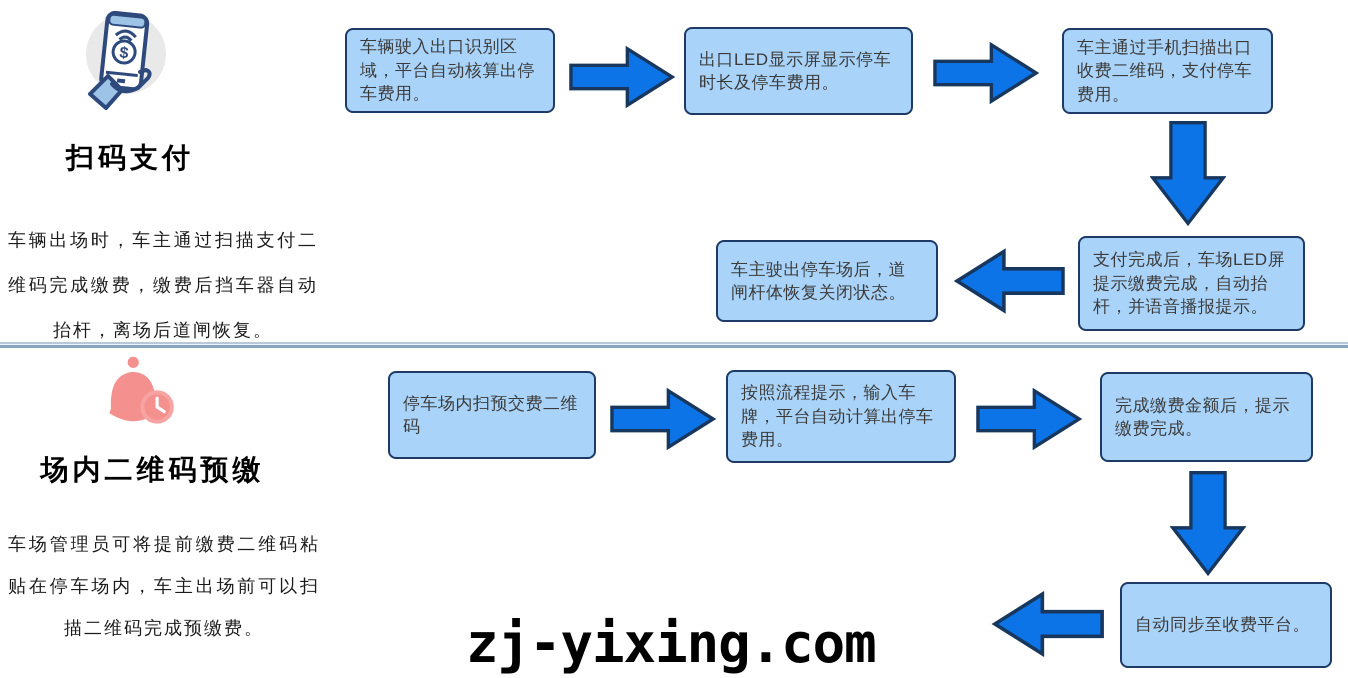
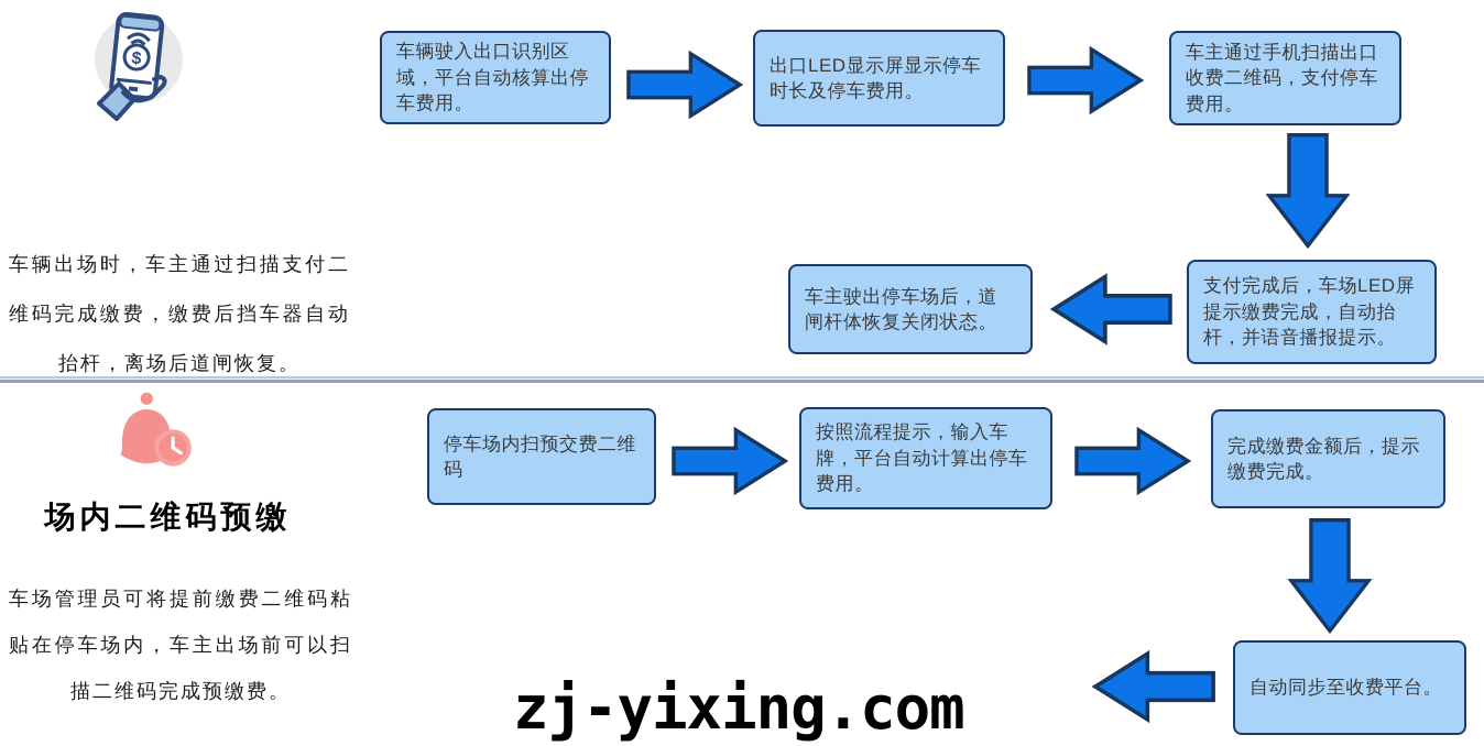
- 扫码支付
  车辆出场时，车主通过扫描支付二维码完成缴费，缴费后挡车器自动抬杆，离场后道闸恢复。
  车辆驶入出口识别区域，平台自动核算出停车费用。
  出口LED显示屏显示停车时长及停车费用。
  车主通过手机扫描出口收费二维码，支付停车费用。
  支付完成后，车场LED屏提示缴费完成，自动抬杆，并语音播报提示。
  车主驶出停车场后，道闸杆体恢复关闭状态。
  场内二维码预缴
  车场管理员可将提前缴费二维码粘贴在停车场内，车主出场前可以扫描二维码完成预缴费。
  停车场内扫预交费二维码
  按照流程提示，输入车牌，平台自动计算出停车费用。
  完成缴费金额后，提示缴费完成。
  自动同步至收费平台。
  zj-yixing.com
